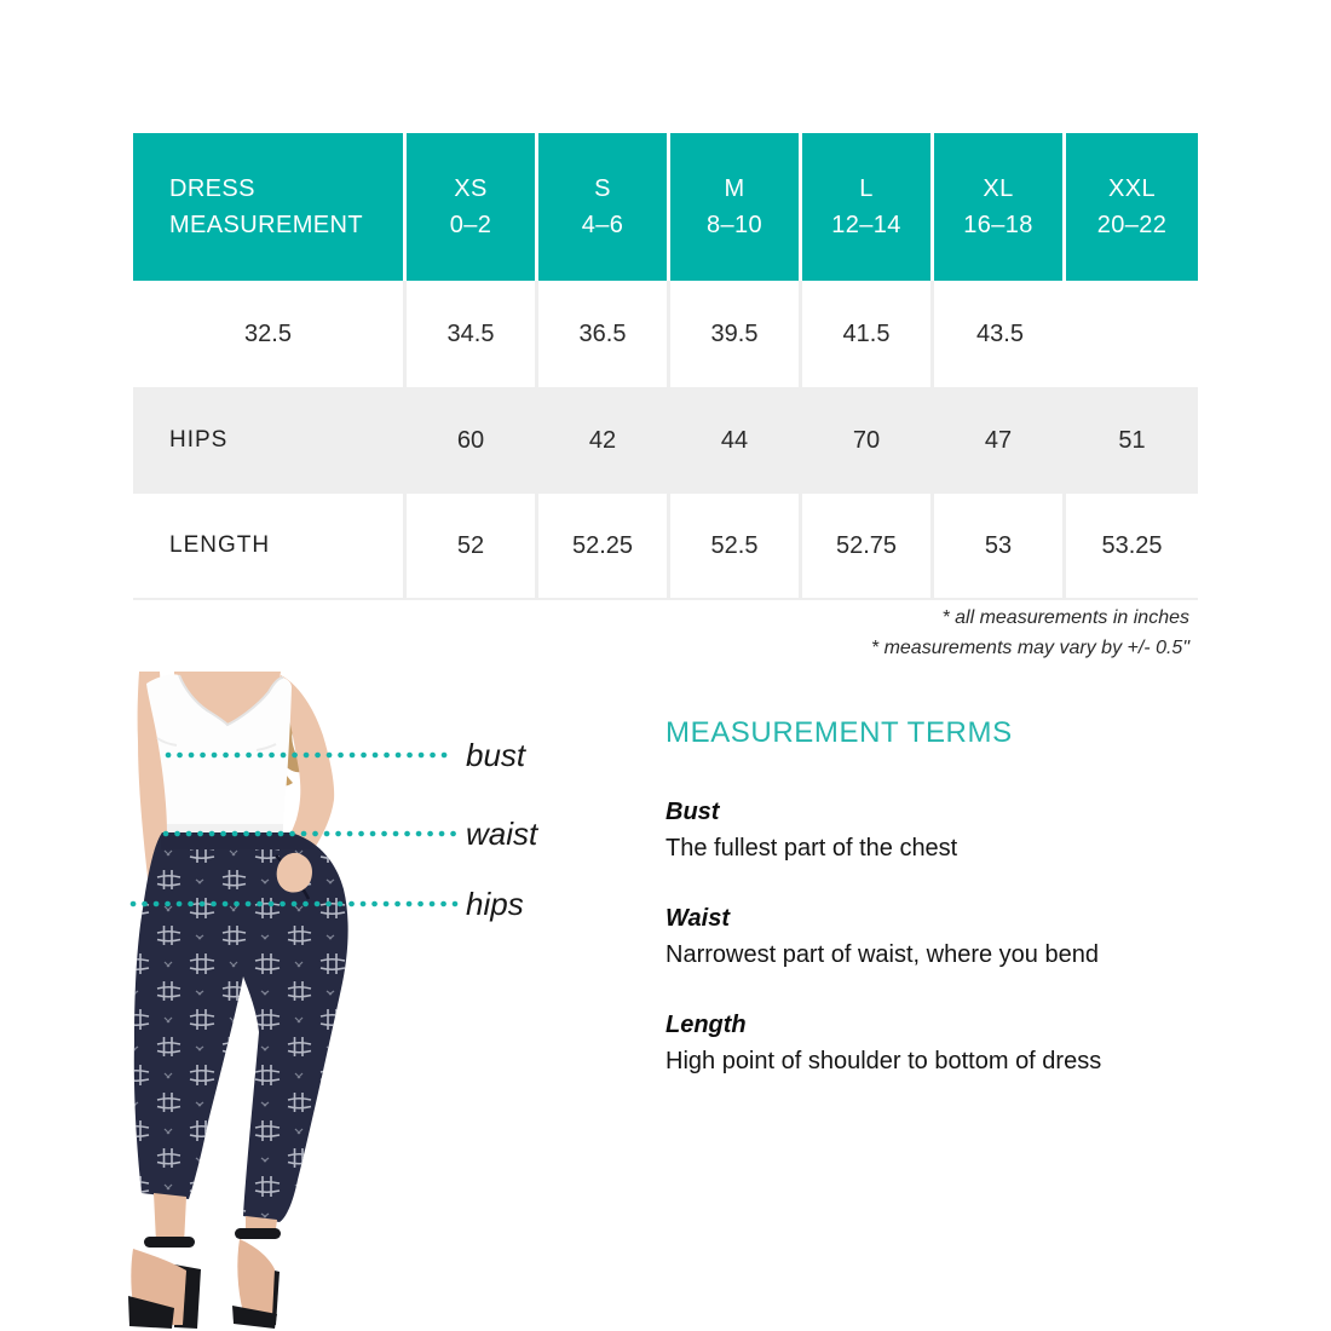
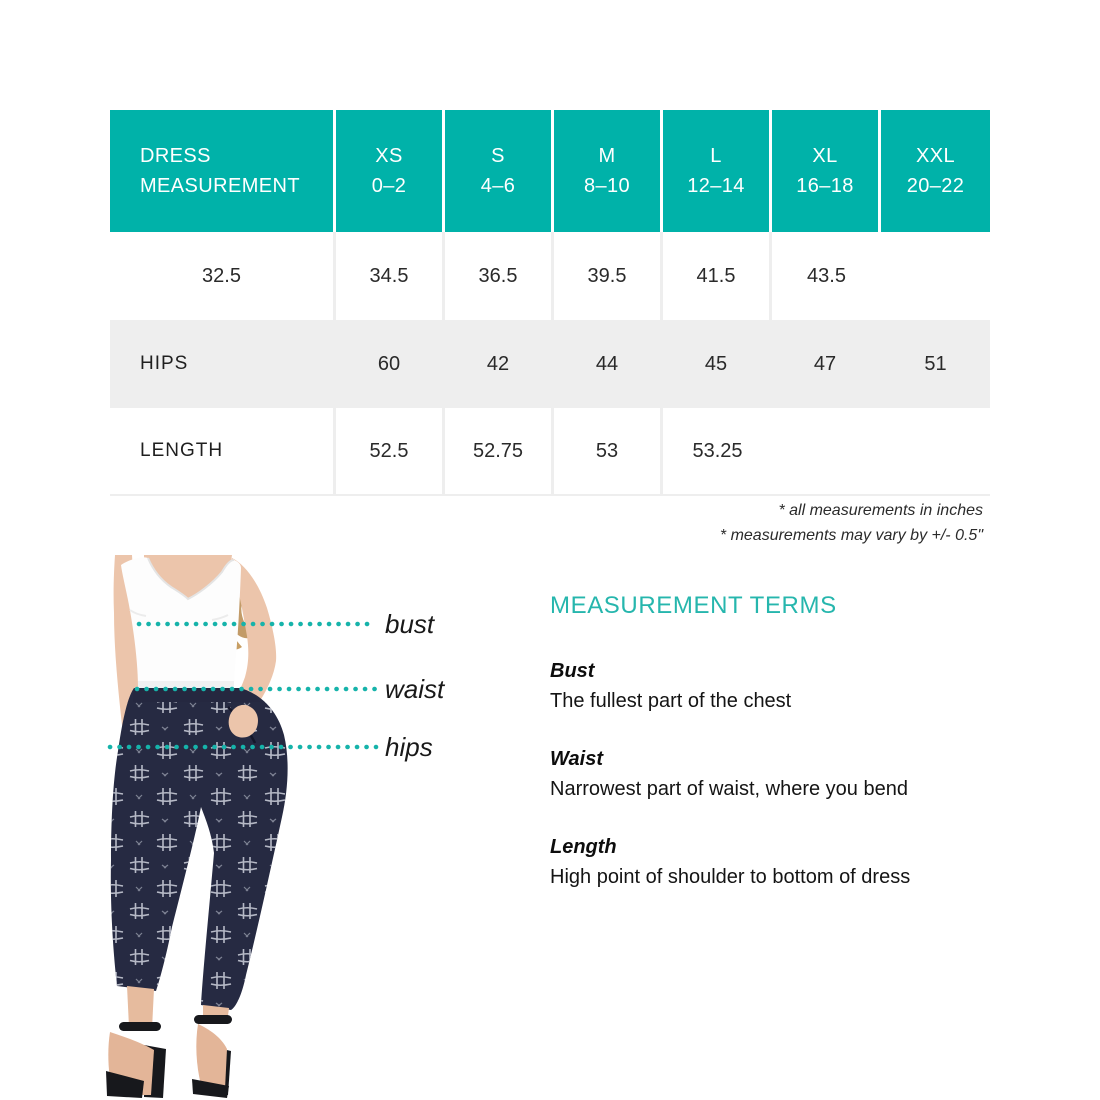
  DRESS
  MEASUREMENT
  XS
  0–2
  S
  4–6
  M
  8–10
  L
  12–14
  XL
  16–18
  XXL
  20–22
  32.5
  34.5
  36.5
  39.5
  41.5
  43.5
  HIPS
  60
  42
  44
- 70
+ 45
  47
  51
  LENGTH
- 52
- 52.25
  52.5
  52.75
  53
  53.25
  * all measurements in inches
  * measurements may vary by +/- 0.5"
  bust
  waist
  hips
  MEASUREMENT TERMS
  Bust
  The fullest part of the chest
  Waist
  Narrowest part of waist, where you bend
  Length
  High point of shoulder to bottom of dress
